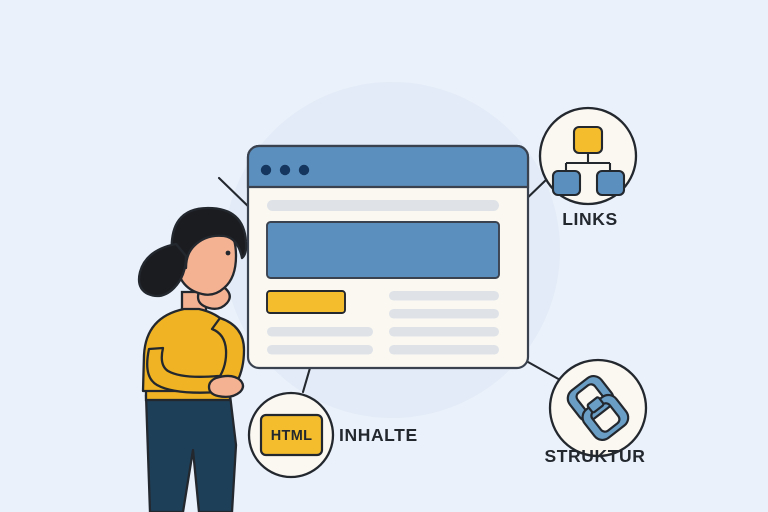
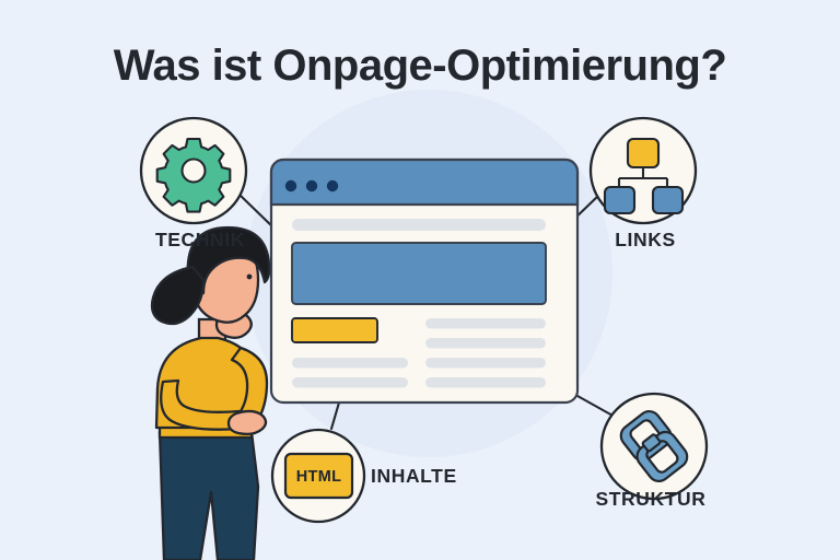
+ Was ist Onpage-Optimierung?
+ TECHNIK
  LINKS
  HTML
  INHALTE
  STRUKTUR
